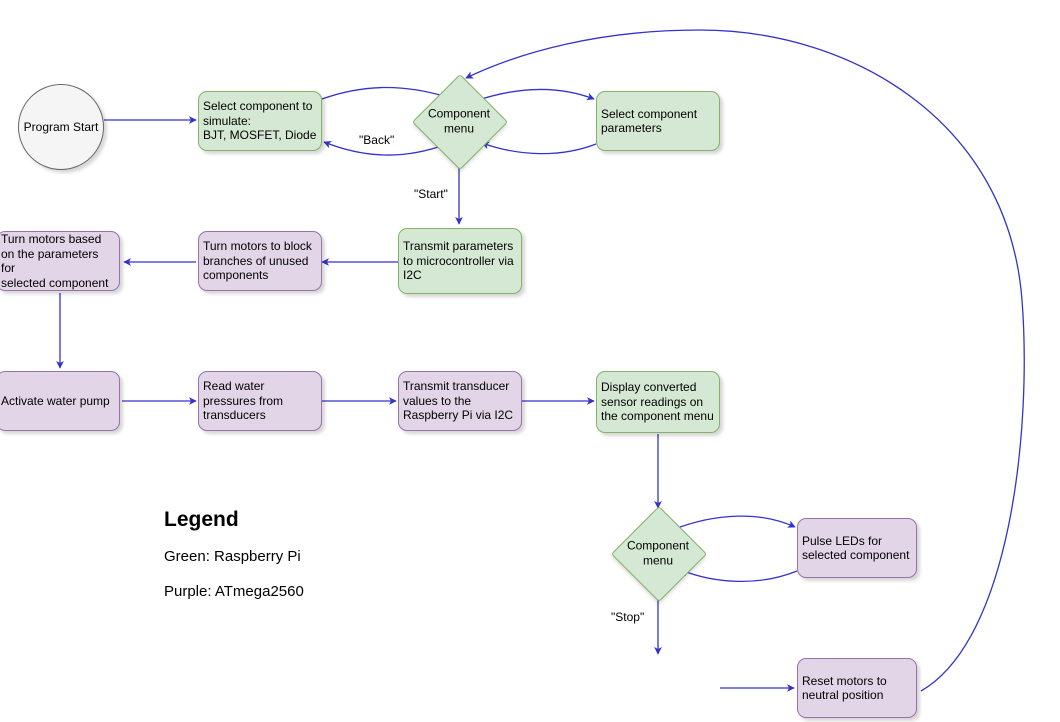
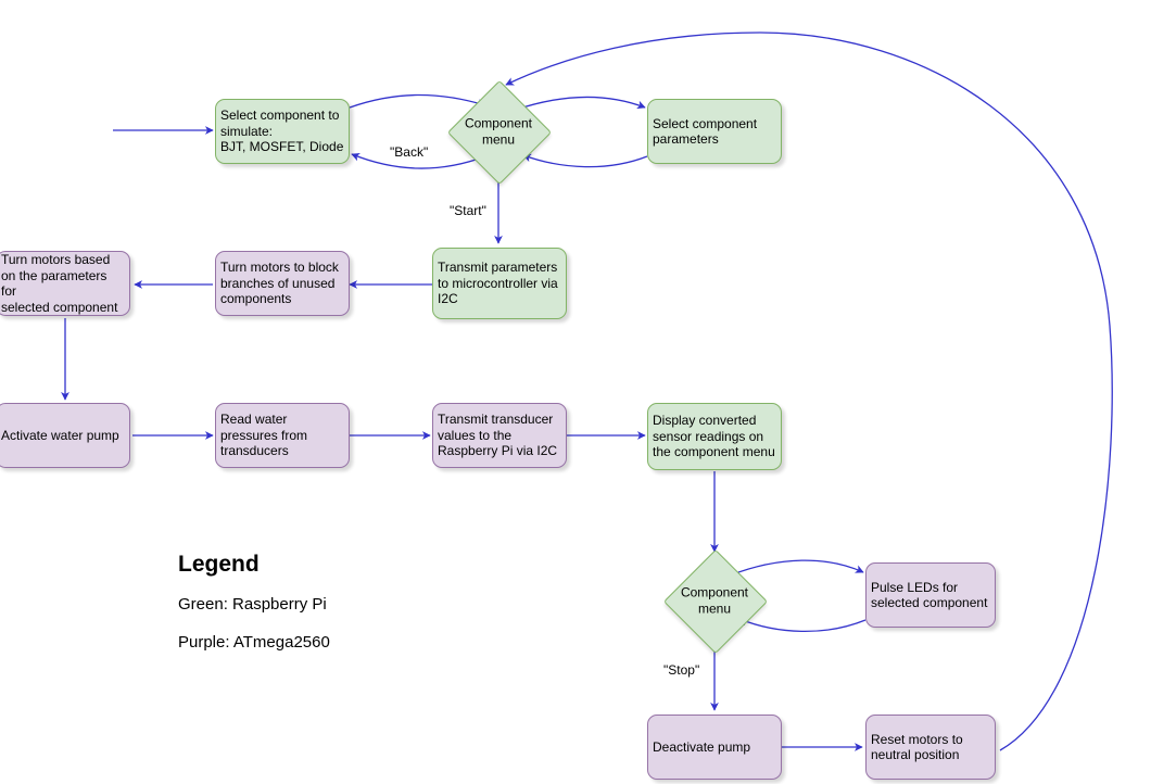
- Program Start
  Select component to
  simulate:
  BJT, MOSFET, Diode
  Component
  menu
  Select component
  parameters
  Transmit parameters
  to microcontroller via
  I2C
  Turn motors to block
  branches of unused
  components
  Turn motors based
  on the parameters for
  selected component
  Activate water pump
  Read water
  pressures from
  transducers
  Transmit transducer
  values to the
  Raspberry Pi via I2C
  Display converted
  sensor readings on
  the component menu
  Component
  menu
  Pulse LEDs for
  selected component
+ Deactivate pump
  Reset motors to
  neutral position
  "Back"
  "Start"
  "Stop"
  Legend
  Green: Raspberry Pi
  Purple: ATmega2560
